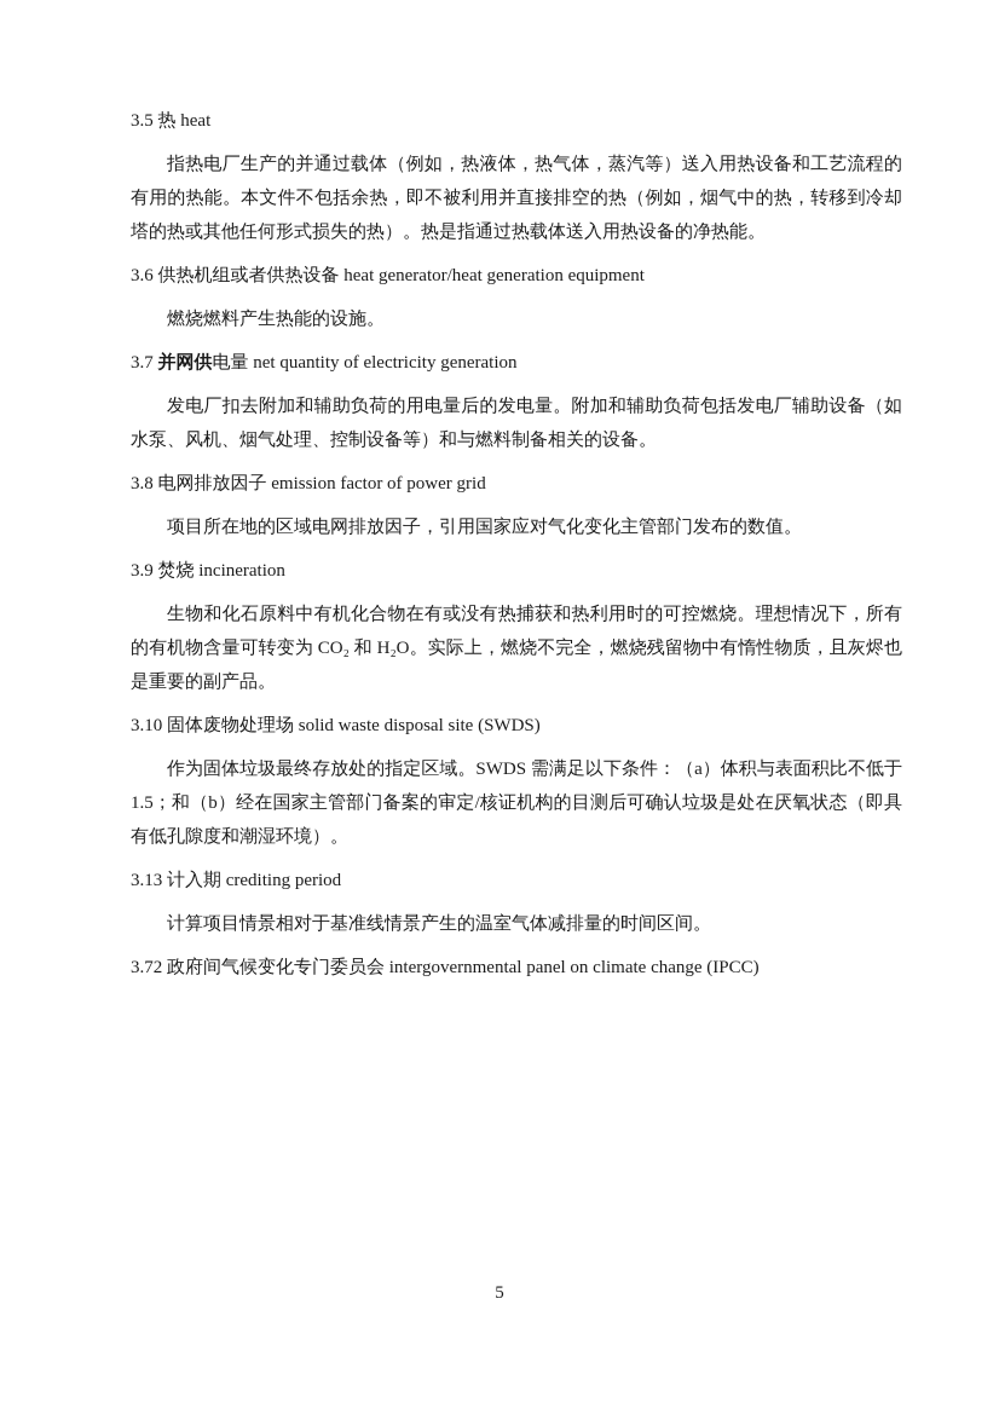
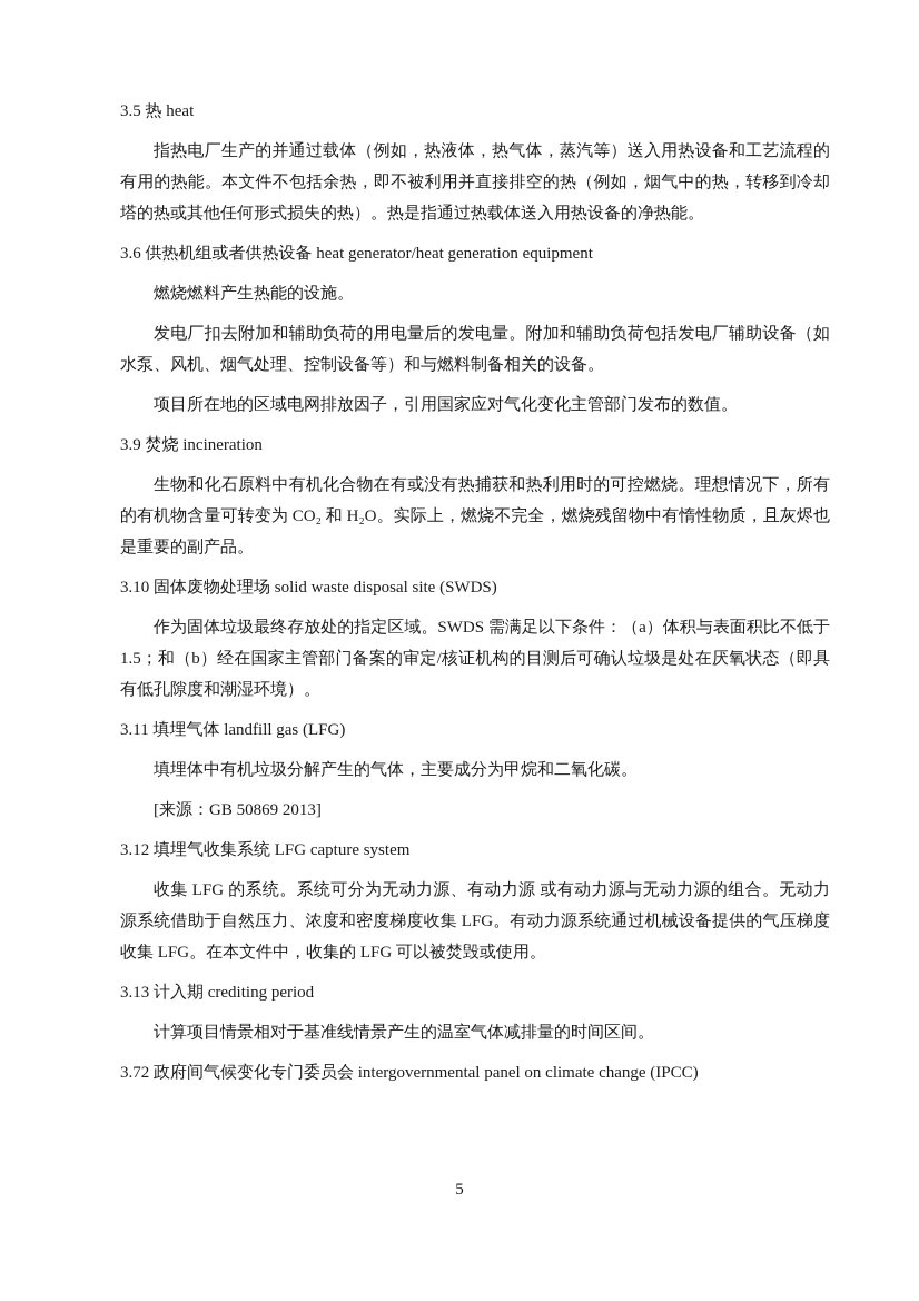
  3.5 热 heat
  指热电厂生产的并通过载体（例如，热液体，热气体，蒸汽等）送入用热设备和工艺流程的有用的热能。本文件不包括余热，即不被利用并直接排空的热（例如，烟气中的热，转移到冷却塔的热或其他任何形式损失的热）。热是指通过热载体送入用热设备的净热能。
  3.6 供热机组或者供热设备 heat generator/heat generation equipment
  燃烧燃料产生热能的设施。
- 3.7 并网供电量 net quantity of electricity generation
  发电厂扣去附加和辅助负荷的用电量后的发电量。附加和辅助负荷包括发电厂辅助设备（如水泵、风机、烟气处理、控制设备等）和与燃料制备相关的设备。
- 3.8 电网排放因子 emission factor of power grid
  项目所在地的区域电网排放因子，引用国家应对气化变化主管部门发布的数值。
  3.9 焚烧 incineration
  生物和化石原料中有机化合物在有或没有热捕获和热利用时的可控燃烧。理想情况下，所有的有机物含量可转变为 CO₂ 和 H₂O。实际上，燃烧不完全，燃烧残留物中有惰性物质，且灰烬也是重要的副产品。
  3.10 固体废物处理场 solid waste disposal site (SWDS)
  作为固体垃圾最终存放处的指定区域。SWDS 需满足以下条件：（a）体积与表面积比不低于 1.5；和（b）经在国家主管部门备案的审定/核证机构的目测后可确认垃圾是处在厌氧状态（即具有低孔隙度和潮湿环境）。
+ 3.11 填埋气体 landfill gas (LFG)
+ 填埋体中有机垃圾分解产生的气体，主要成分为甲烷和二氧化碳。
+ [来源：GB 50869 2013]
+ 3.12 填埋气收集系统 LFG capture system
+ 收集 LFG 的系统。系统可分为无动力源、有动力源 或有动力源与无动力源的组合。无动力源系统借助于自然压力、浓度和密度梯度收集 LFG。有动力源系统通过机械设备提供的气压梯度收集 LFG。在本文件中，收集的 LFG 可以被焚毁或使用。
  3.13 计入期 crediting period
  计算项目情景相对于基准线情景产生的温室气体减排量的时间区间。
  3.72 政府间气候变化专门委员会 intergovernmental panel on climate change (IPCC)
  5
